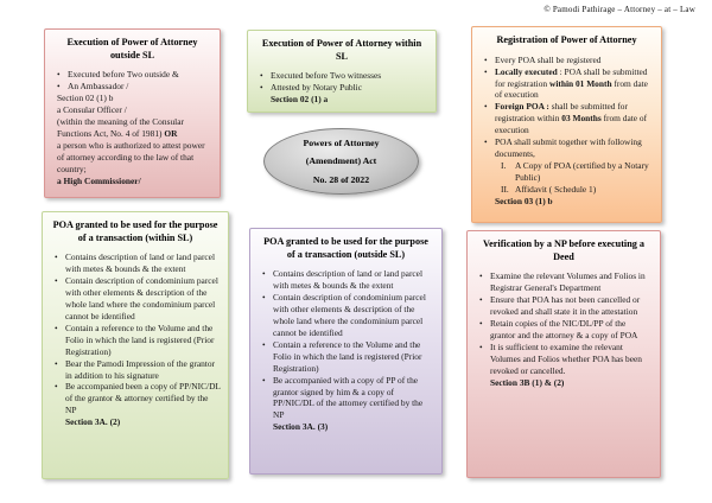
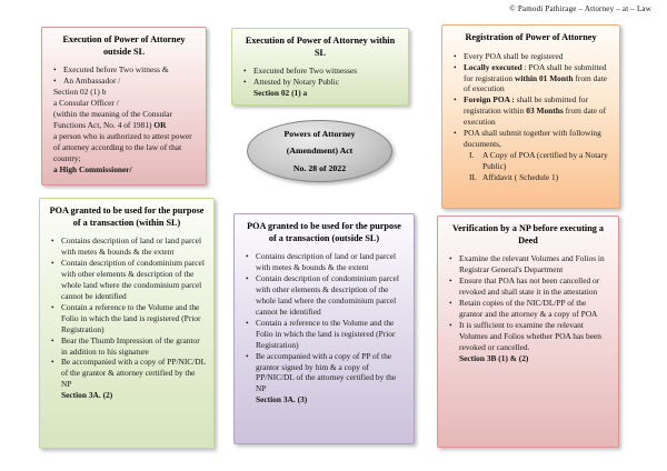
  © Pamodi Pathirage – Attorney – at – Law
  Execution of Power of Attorney outside SL
  •
- Executed before Two outside &
+ Executed before Two witness &
  •
  An Ambassador /
  Section 02 (1) b
  a Consular Officer /
  (within the meaning of the Consular Functions Act, No. 4 of 1981) OR
  a person who is authorized to attest power of attorney according to the law of that country;
  a High Commissioner/
  Execution of Power of Attorney within SL
  •
  Executed before Two witnesses
  •
  Attested by Notary Public
  Section 02 (1) a
  Registration of Power of Attorney
  •
  Every POA shall be registered
  •
  Locally executed : POA shall be submitted for registration within 01 Month from date of execution
  •
  Foreign POA : shall be submitted for registration within 03 Months from date of execution
  •
  POA shall submit together with following documents,
  I.
  A Copy of POA (certified by a Notary Public)
  II.
  Affidavit ( Schedule 1)
- Section 03 (1) b
  POA granted to be used for the purpose of a transaction (within SL)
  •
  Contains description of land or land parcel with metes & bounds & the extent
  •
  Contain description of condominium parcel with other elements & description of the whole land where the condominium parcel cannot be identified
  •
  Contain a reference to the Volume and the Folio in which the land is registered (Prior Registration)
  •
- Bear the Pamodi Impression of the grantor in addition to his signature
+ Bear the Thumb Impression of the grantor in addition to his signature
  •
- Be accompanied been a copy of PP/NIC/DL of the grantor & attorney certified by the NP
+ Be accompanied with a copy of PP/NIC/DL of the grantor & attorney certified by the NP
  Section 3A. (2)
  POA granted to be used for the purpose of a transaction (outside SL)
  •
  Contains description of land or land parcel with metes & bounds & the extent
  •
  Contain description of condominium parcel with other elements & description of the whole land where the condominium parcel cannot be identified
  •
  Contain a reference to the Volume and the Folio in which the land is registered (Prior Registration)
  •
  Be accompanied with a copy of PP of the grantor signed by him & a copy of PP/NIC/DL of the attorney certified by the NP
  Section 3A. (3)
  Verification by a NP before executing a Deed
  •
  Examine the relevant Volumes and Folios in Registrar General's Department
  •
  Ensure that POA has not been cancelled or revoked and shall state it in the attestation
  •
  Retain copies of the NIC/DL/PP of the grantor and the attorney & a copy of POA
  •
  It is sufficient to examine the relevant Volumes and Folios whether POA has been revoked or cancelled.
  Section 3B (1) & (2)
  Powers of Attorney
  (Amendment) Act
  No. 28 of 2022
